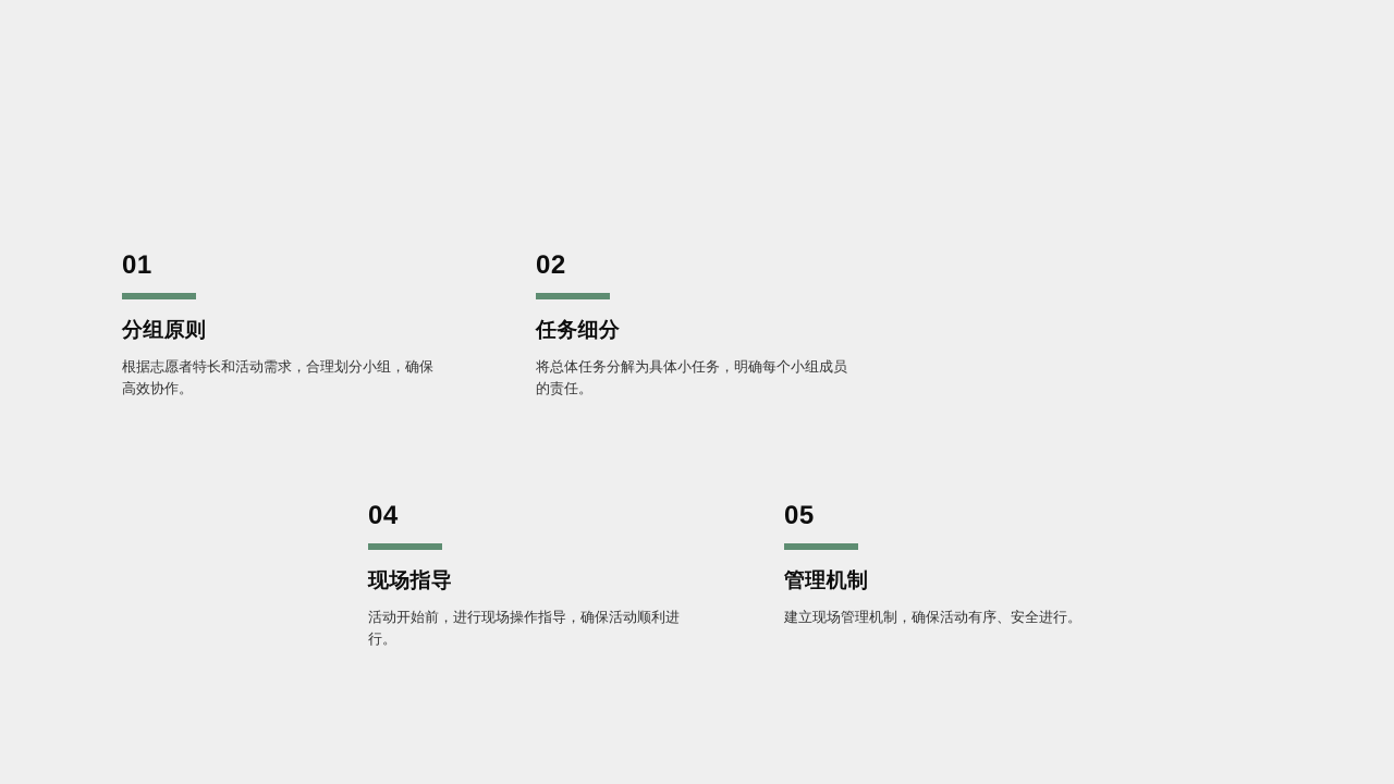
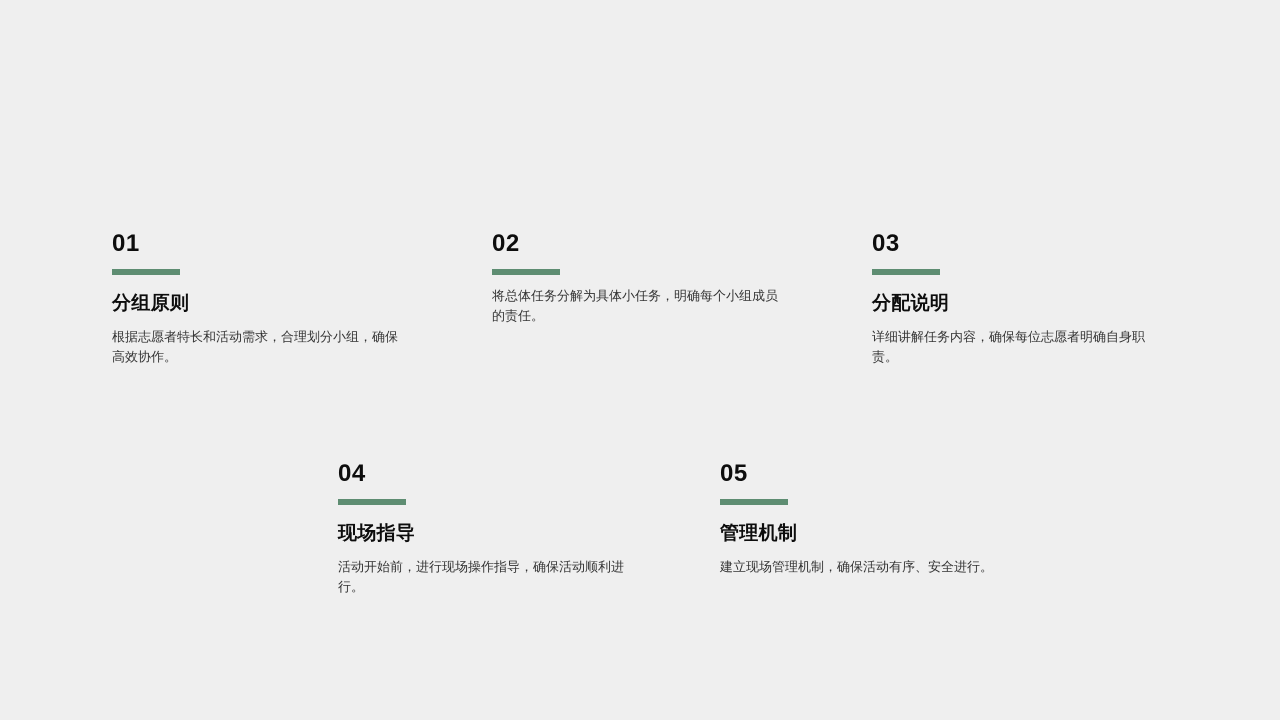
  01
  分组原则
  根据志愿者特长和活动需求，合理划分小组，确保高效协作。
  02
- 任务细分
  将总体任务分解为具体小任务，明确每个小组成员的责任。
+ 03
+ 分配说明
+ 详细讲解任务内容，确保每位志愿者明确自身职责。
  04
  现场指导
  活动开始前，进行现场操作指导，确保活动顺利进行。
  05
  管理机制
  建立现场管理机制，确保活动有序、安全进行。
